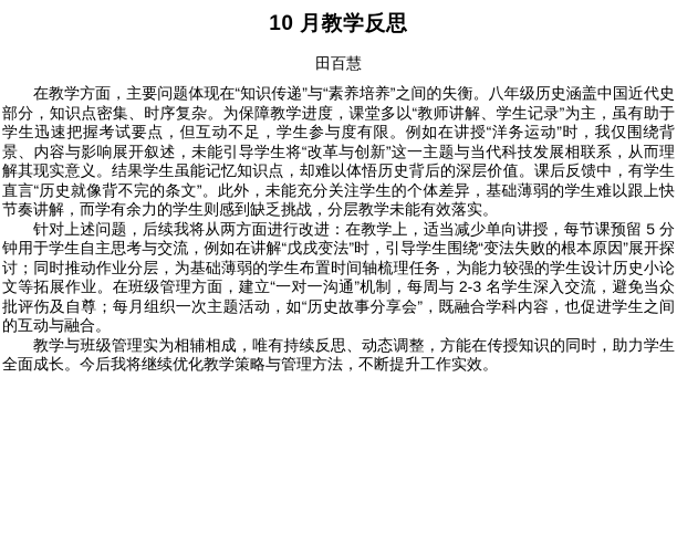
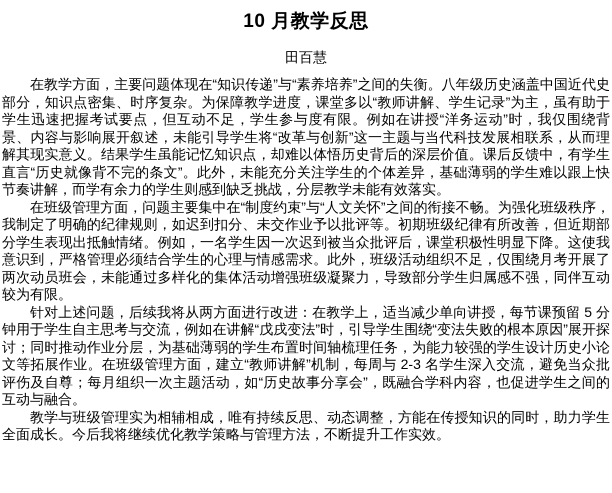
  10 月教学反思
  田百慧
  在教学方面，主要问题体现在“知识传递”与“素养培养”之间的失衡。八年级历史涵盖中国近代史部分，知识点密集、时序复杂。为保障教学进度，课堂多以“教师讲解、学生记录”为主，虽有助于学生迅速把握考试要点，但互动不足，学生参与度有限。例如在讲授“洋务运动”时，我仅围绕背景、内容与影响展开叙述，未能引导学生将“改革与创新”这一主题与当代科技发展相联系，从而理解其现实意义。结果学生虽能记忆知识点，却难以体悟历史背后的深层价值。课后反馈中，有学生直言“历史就像背不完的条文”。此外，未能充分关注学生的个体差异，基础薄弱的学生难以跟上快节奏讲解，而学有余力的学生则感到缺乏挑战，分层教学未能有效落实。
+ 在班级管理方面，问题主要集中在“制度约束”与“人文关怀”之间的衔接不畅。为强化班级秩序，我制定了明确的纪律规则，如迟到扣分、未交作业予以批评等。初期班级纪律有所改善，但近期部分学生表现出抵触情绪。例如，一名学生因一次迟到被当众批评后，课堂积极性明显下降。这使我意识到，严格管理必须结合学生的心理与情感需求。此外，班级活动组织不足，仅围绕月考开展了两次动员班会，未能通过多样化的集体活动增强班级凝聚力，导致部分学生归属感不强，同伴互动较为有限。
- 针对上述问题，后续我将从两方面进行改进：在教学上，适当减少单向讲授，每节课预留 5 分钟用于学生自主思考与交流，例如在讲解“戊戌变法”时，引导学生围绕“变法失败的根本原因”展开探讨；同时推动作业分层，为基础薄弱的学生布置时间轴梳理任务，为能力较强的学生设计历史小论文等拓展作业。在班级管理方面，建立“一对一沟通”机制，每周与 2-3 名学生深入交流，避免当众批评伤及自尊；每月组织一次主题活动，如“历史故事分享会”，既融合学科内容，也促进学生之间的互动与融合。
+ 针对上述问题，后续我将从两方面进行改进：在教学上，适当减少单向讲授，每节课预留 5 分钟用于学生自主思考与交流，例如在讲解“戊戌变法”时，引导学生围绕“变法失败的根本原因”展开探讨；同时推动作业分层，为基础薄弱的学生布置时间轴梳理任务，为能力较强的学生设计历史小论文等拓展作业。在班级管理方面，建立“教师讲解”机制，每周与 2-3 名学生深入交流，避免当众批评伤及自尊；每月组织一次主题活动，如“历史故事分享会”，既融合学科内容，也促进学生之间的互动与融合。
  教学与班级管理实为相辅相成，唯有持续反思、动态调整，方能在传授知识的同时，助力学生全面成长。今后我将继续优化教学策略与管理方法，不断提升工作实效。
